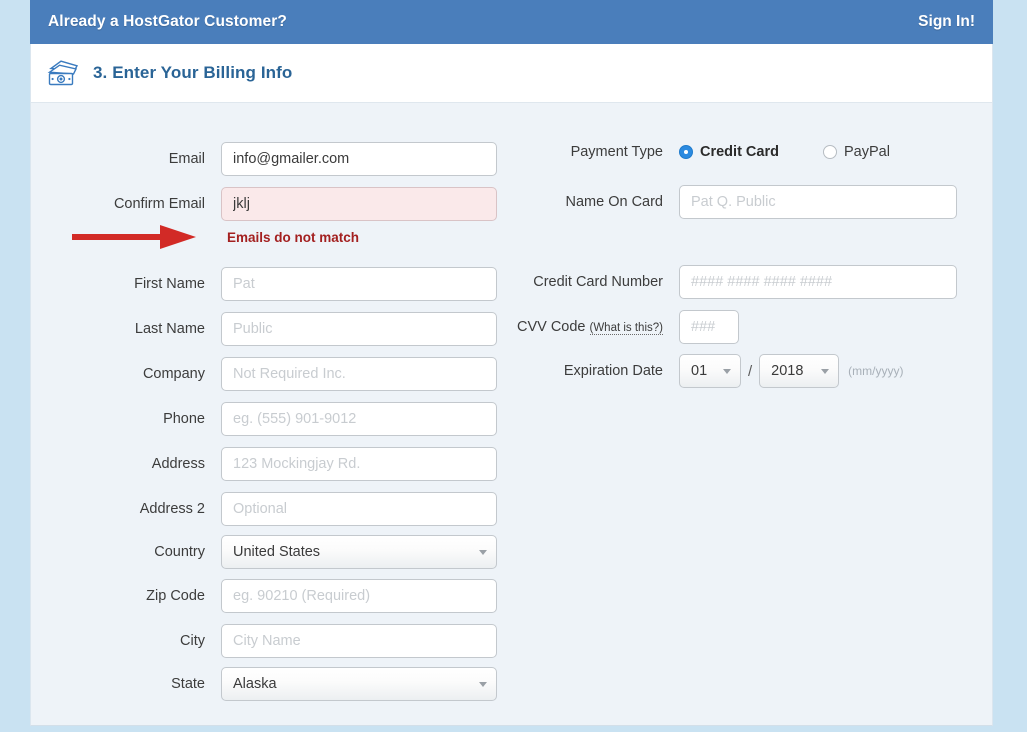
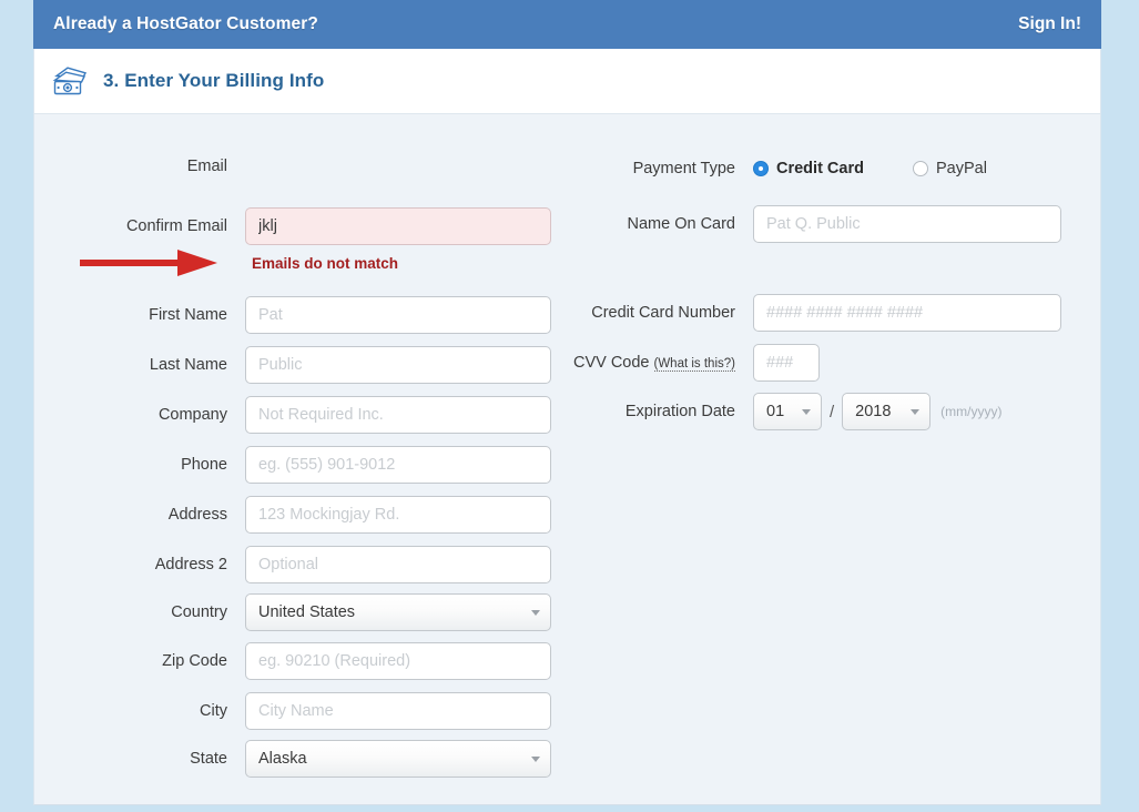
  Already a HostGator Customer?
  Sign In!
  3. Enter Your Billing Info
  Email
- info@gmailer.com
  Confirm Email
  jklj
  Emails do not match
  First Name
  Pat
  Last Name
  Public
  Company
  Not Required Inc.
  Phone
  eg. (555) 901-9012
  Address
  123 Mockingjay Rd.
  Address 2
  Optional
  Country
  United States
  Zip Code
  eg. 90210 (Required)
  City
  City Name
  State
  Alaska
  Payment Type
  Credit Card
  PayPal
  Name On Card
  Pat Q. Public
  Credit Card Number
  #### #### #### ####
  CVV Code (What is this?)
  ###
  Expiration Date
  01
  /
  2018
  (mm/yyyy)
